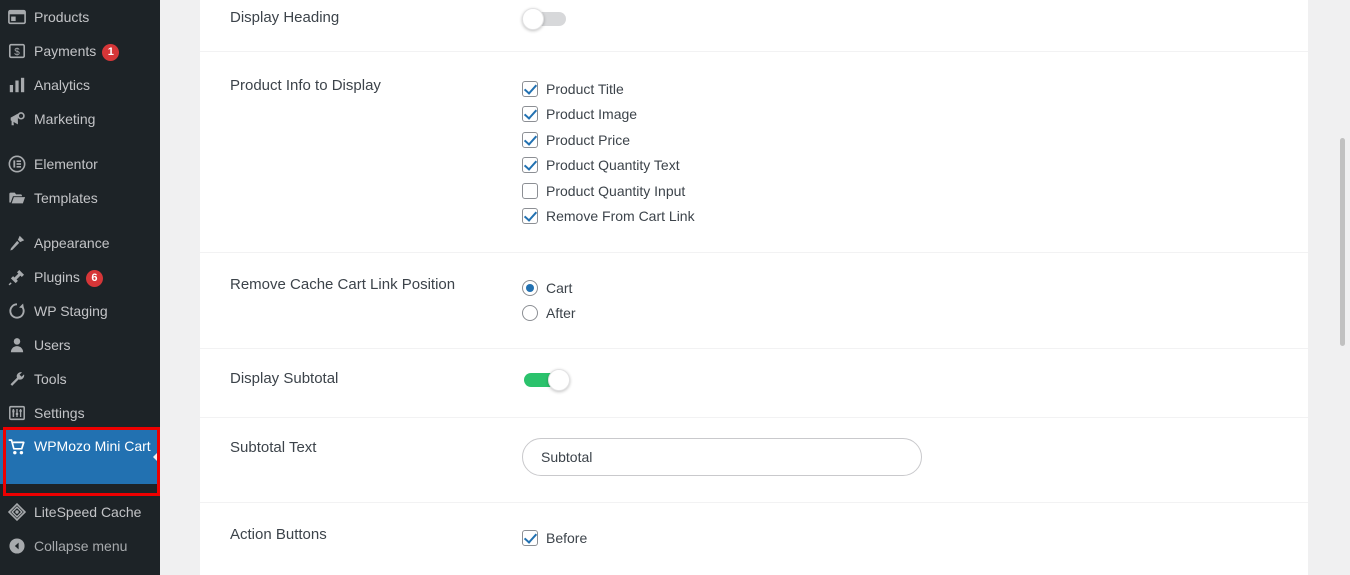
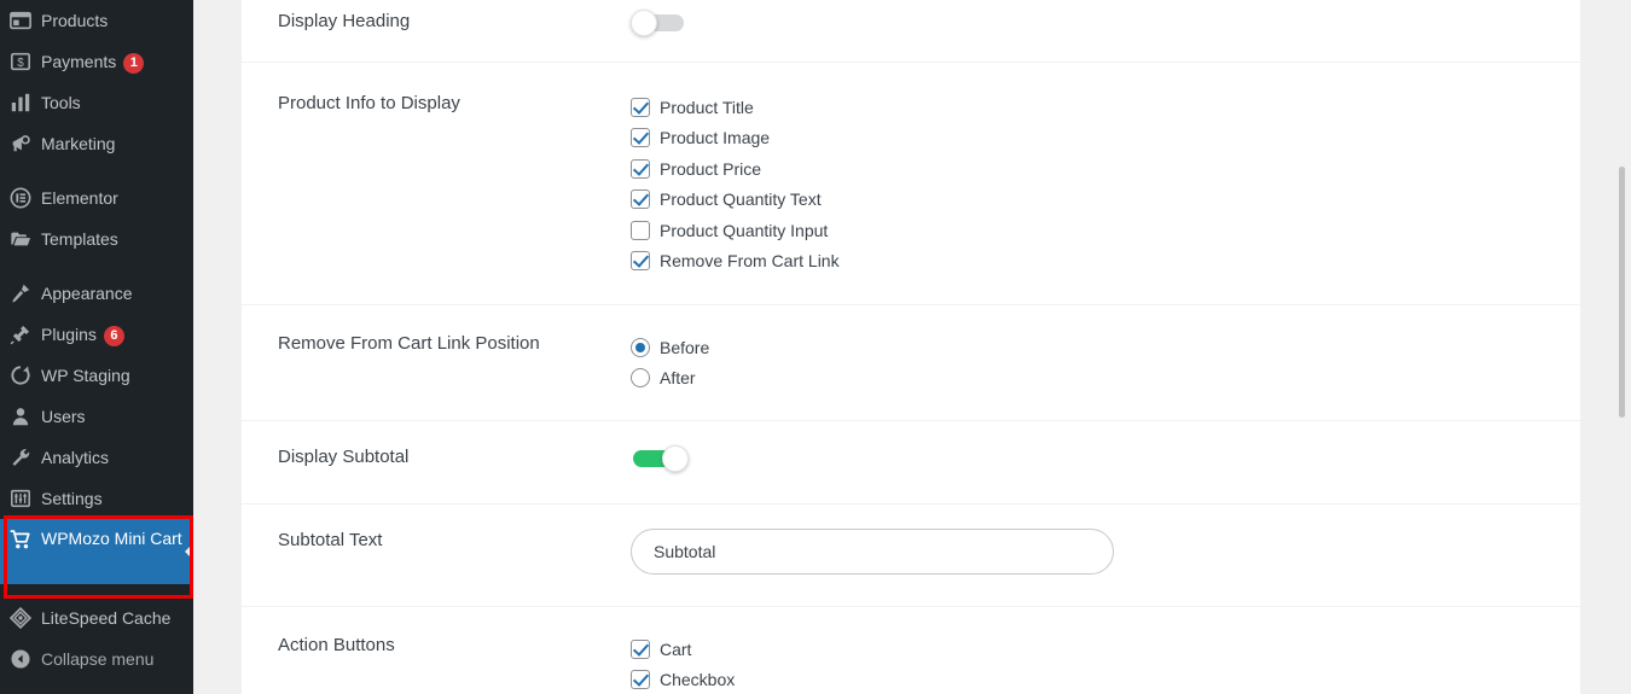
  Products
  $
  Payments 1
- Analytics
+ Tools
  Marketing
  Elementor
  Templates
  Appearance
  Plugins 6
  WP Staging
  Users
- Tools
+ Analytics
  Settings
  WPMozo Mini Cart
  LiteSpeed Cache
  Collapse menu
  Display Heading
  Product Info to Display
  Product Title
  Product Image
  Product Price
  Product Quantity Text
  Product Quantity Input
  Remove From Cart Link
- Remove Cache Cart Link Position
+ Remove From Cart Link Position
- Cart
+ Before
  After
  Display Subtotal
  Subtotal Text
  Subtotal
  Action Buttons
- Before
+ Cart
+ Checkbox
